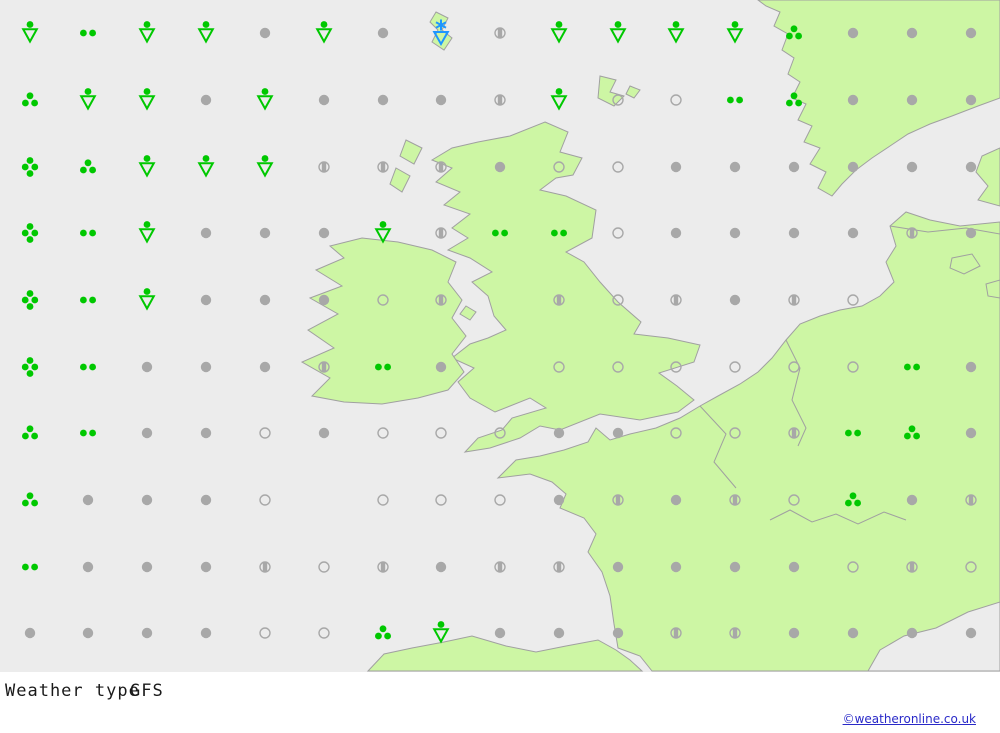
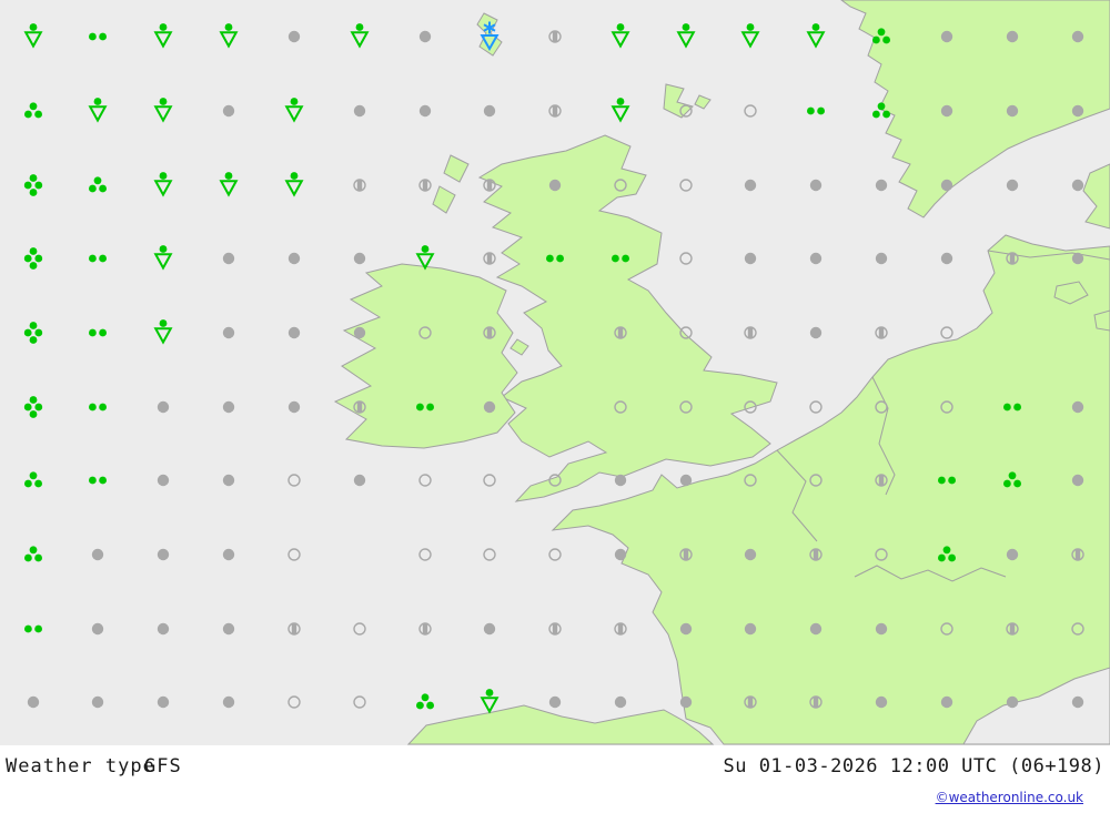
  Weather type
  GFS
+ Su 01-03-2026 12:00 UTC (06+198)
  ©weatheronline.co.uk
